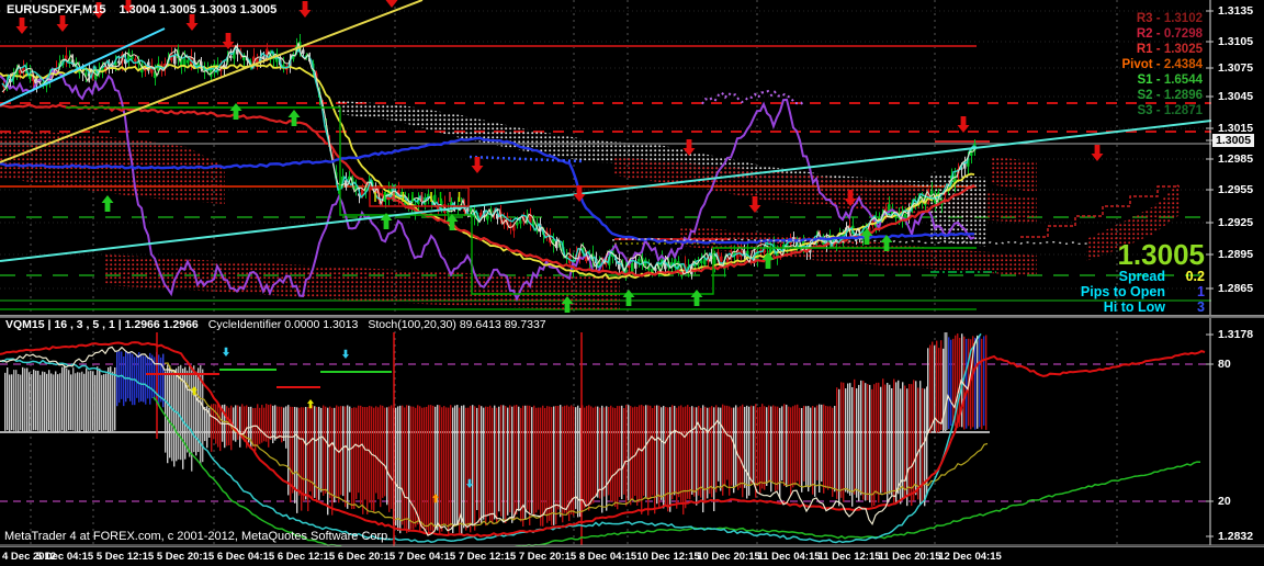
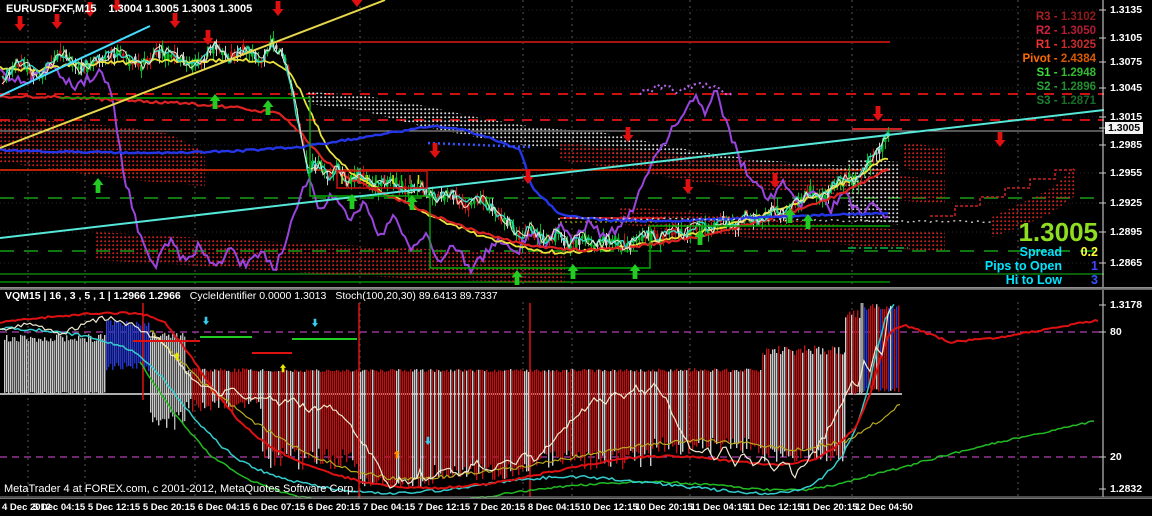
  EURUSDFXF,M15
  1.3004 1.3005 1.3003 1.3005
  R3 - 1.3102
- R2 - 0.7298
+ R2 - 1.3050
  R1 - 1.3025
  Pivot - 2.4384
- S1 - 1.6544
+ S1 - 1.2948
  S2 - 1.2896
  S3 - 1.2871
  1.3005
  Spread
  0.2
  Pips to Open
  1
  Hi to Low
  3
  1.3135
  1.3105
  1.3075
  1.3045
  1.3015
  1.2985
  1.2955
  1.2925
  1.2895
  1.2865
  1.3178
  80
  20
  1.2832
  1.3005
  VQM15 | 16 , 3 , 5 , 1 | 1.2966 1.2966
  CycleIdentifier 0.0000 1.3013
  Stoch(100,20,30) 89.6413 89.7337
  MetaTrader 4 at FOREX.com, c 2001-2012, MetaQuotes Software Corp.
  4 Dec 2012
  5 Dec 04:15
  5 Dec 12:15
  5 Dec 20:15
  6 Dec 04:15
- 6 Dec 12:15
+ 6 Dec 07:15
  6 Dec 20:15
  7 Dec 04:15
  7 Dec 12:15
  7 Dec 20:15
  8 Dec 04:15
  10 Dec 12:15
  10 Dec 20:15
  11 Dec 04:15
  11 Dec 12:15
  11 Dec 20:15
- 12 Dec 04:15
+ 12 Dec 04:50
